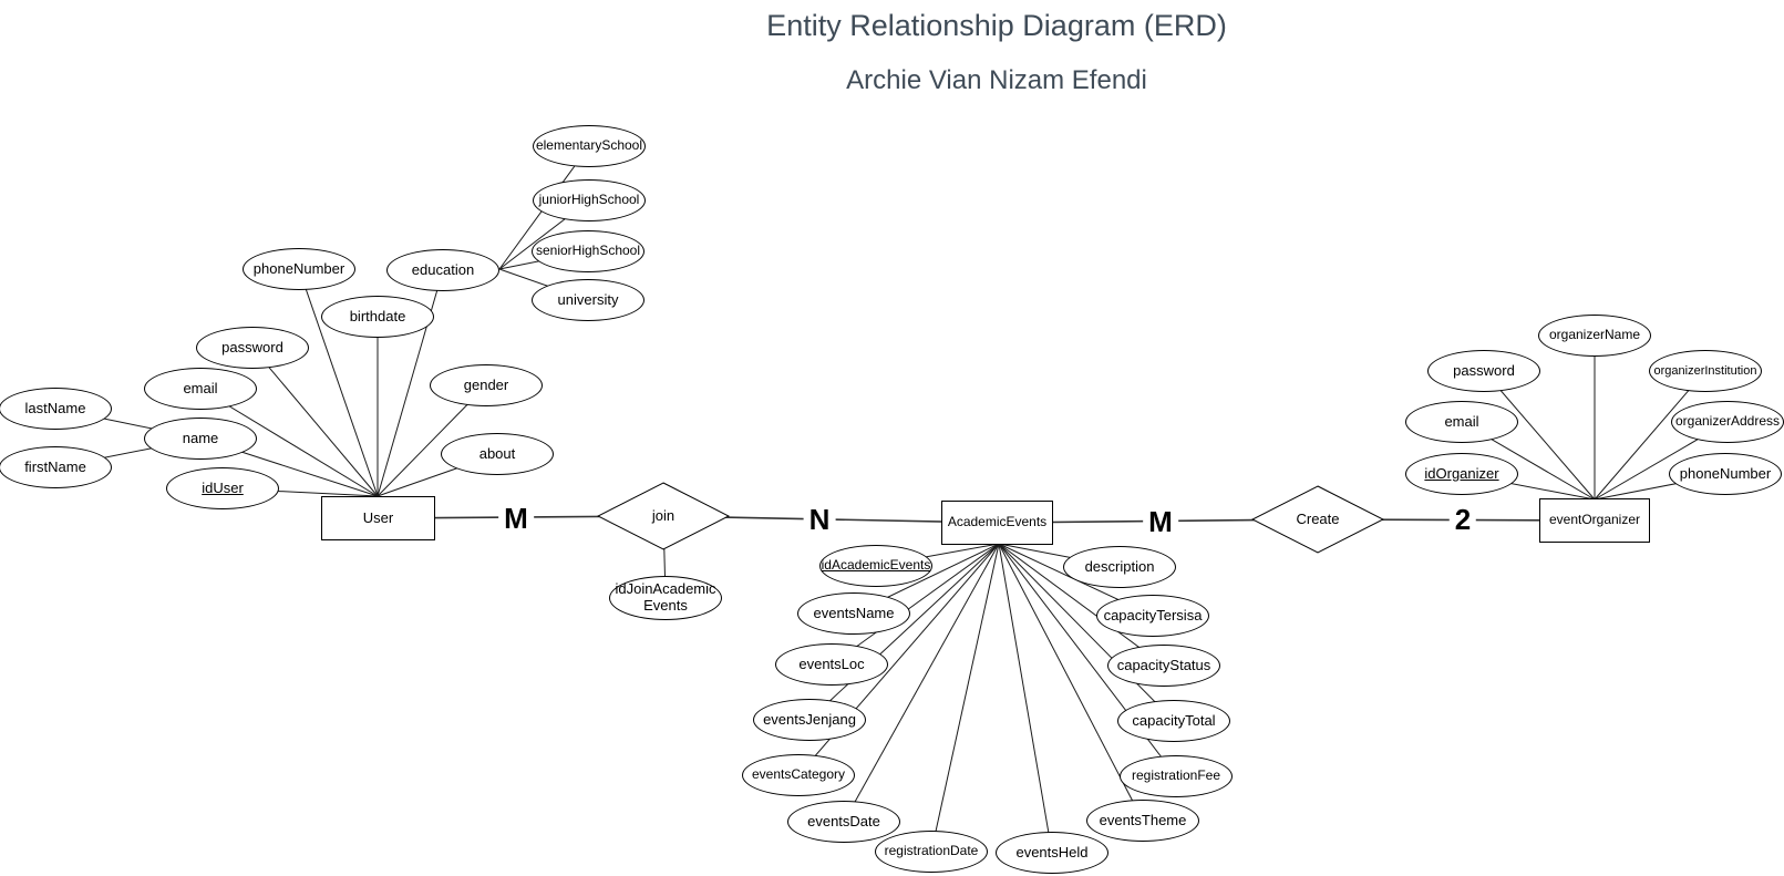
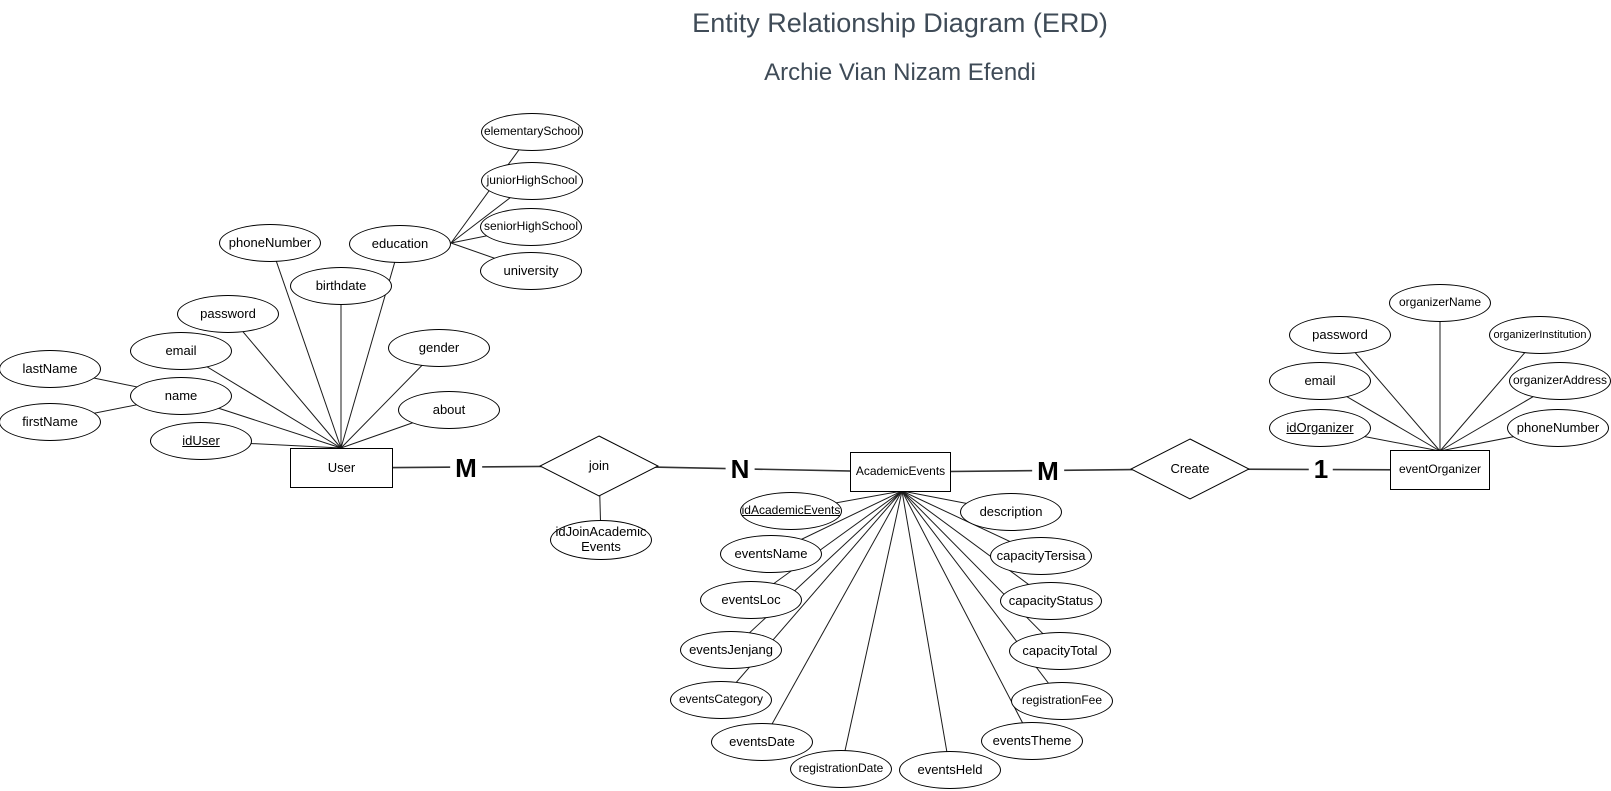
  Entity Relationship Diagram (ERD)
  Archie Vian Nizam Efendi
  lastName
  firstName
  email
  name
  idUser
  password
  phoneNumber
  birthdate
  education
  elementarySchool
  juniorHighSchool
  seniorHighSchool
  university
  gender
  about
  User
  M
  join
  idJoinAcademic
  Events
  N
  AcademicEvents
  idAcademicEvents
  eventsName
  eventsLoc
  eventsJenjang
  eventsCategory
  eventsDate
  registrationDate
  eventsHeld
  eventsTheme
  registrationFee
  capacityTotal
  capacityStatus
  capacityTersisa
  description
  M
  Create
- 2
+ 1
  eventOrganizer
  organizerName
  password
  organizerInstitution
  email
  organizerAddress
  idOrganizer
  phoneNumber
